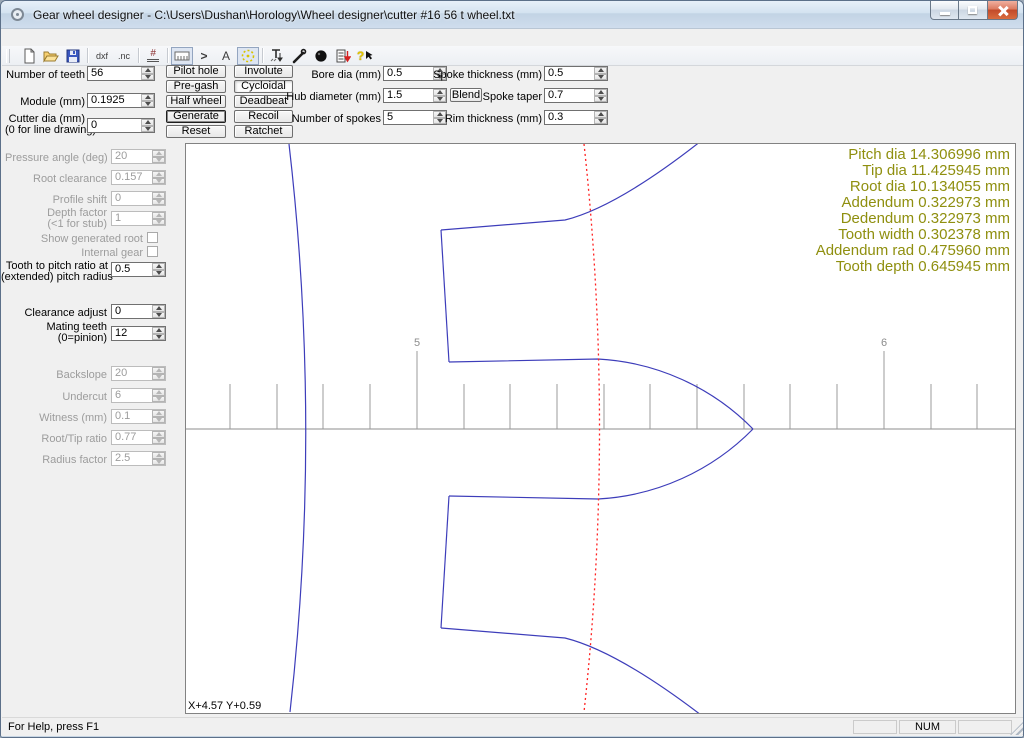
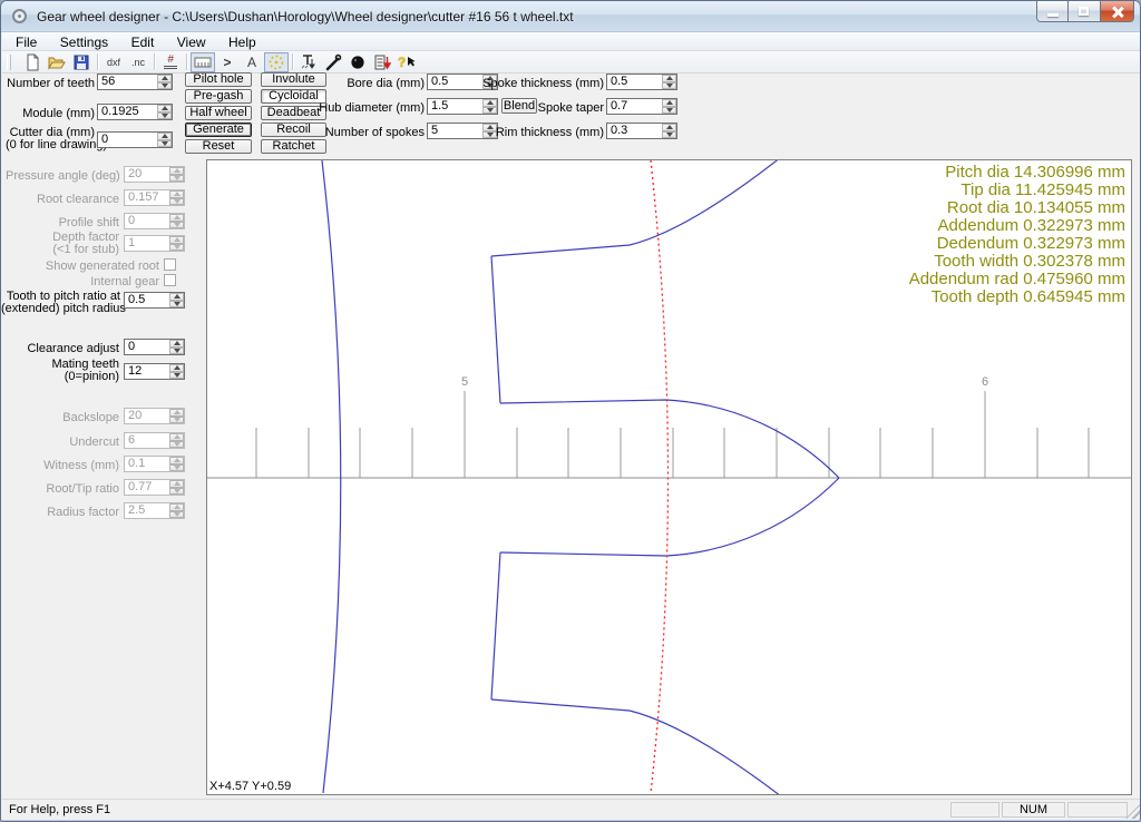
  Gear wheel designer - C:\Users\Dushan\Horology\Wheel designer\cutter #16 56 t wheel.txt
+ File Settings Edit View Help
  dxf
  .nc
  #
  >
  A
  ?
  Number of teeth
  56
  Module (mm)
  0.1925
  Cutter dia (mm)
  (0 for line drawin
  0
  Pilot hole
  Pre-gash
  Half wheel
  Generate
  Reset
  Involute
  Cycloidal
  Deadbeat
  Recoil
  Ratchet
  Bore dia (mm)
  0.5
  Hub diameter (mm)
  1.5
  Number of spokes
  5
  Blend
  Spoke thickness (mm)
  0.5
  Spoke taper
  0.7
  Rim thickness (mm)
  0.3
  Pressure angle (deg)
  20
  Root clearance
  0.157
  Profile shift
  0
  Depth factor
  (<1 for stub)
  1
  Show generated root
  Internal gear
  Tooth to pitch ratio at
  (extended) pitch radius
  0.5
  Clearance adjust
  0
  Mating teeth
  (0=pinion)
  12
  Backslope
  20
  Undercut
  6
  Witness (mm)
  0.1
  Root/Tip ratio
  0.77
  Radius factor
  2.5
  5
  6
  Pitch dia 14.306996 mm
  Tip dia 11.425945 mm
  Root dia 10.134055 mm
  Addendum 0.322973 mm
  Dedendum 0.322973 mm
  Tooth width 0.302378 mm
  Addendum rad 0.475960 mm
  Tooth depth 0.645945 mm
  X+4.57 Y+0.59
  For Help, press F1
  NUM
